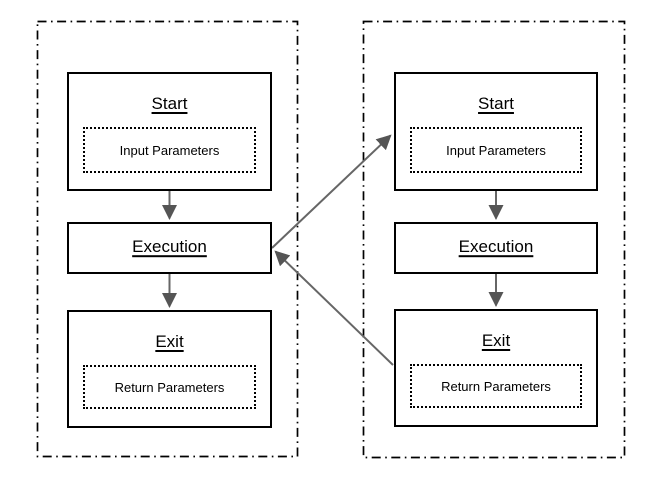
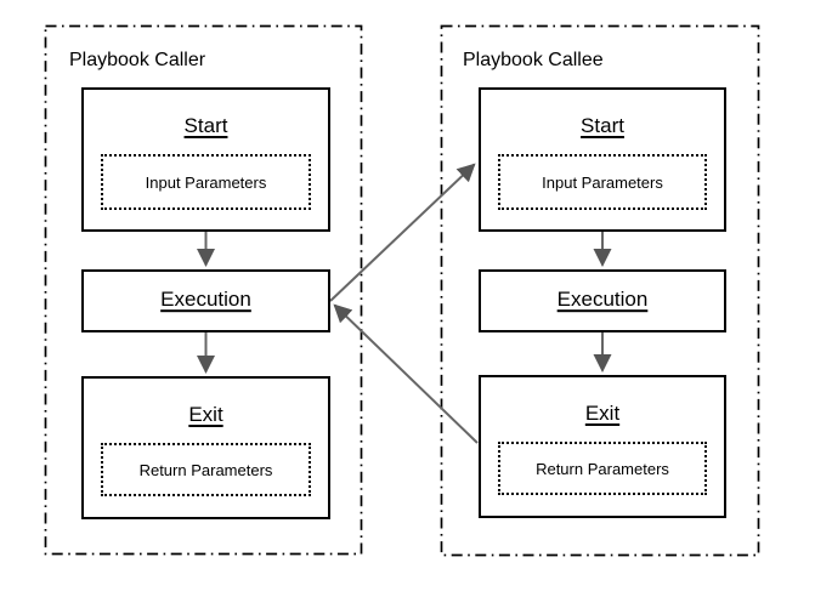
+ Playbook Caller
+ Playbook Callee
  Start
  Input Parameters
  Execution
  Exit
  Return Parameters
  Start
  Input Parameters
  Execution
  Exit
  Return Parameters
